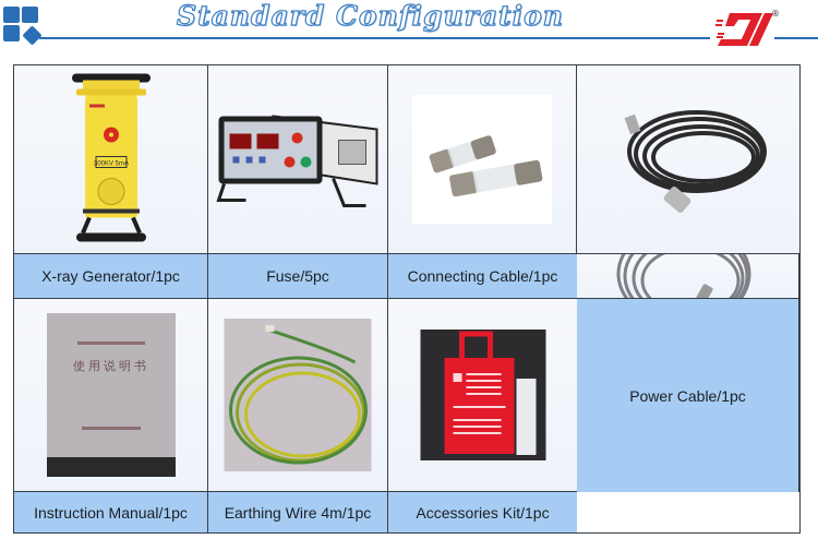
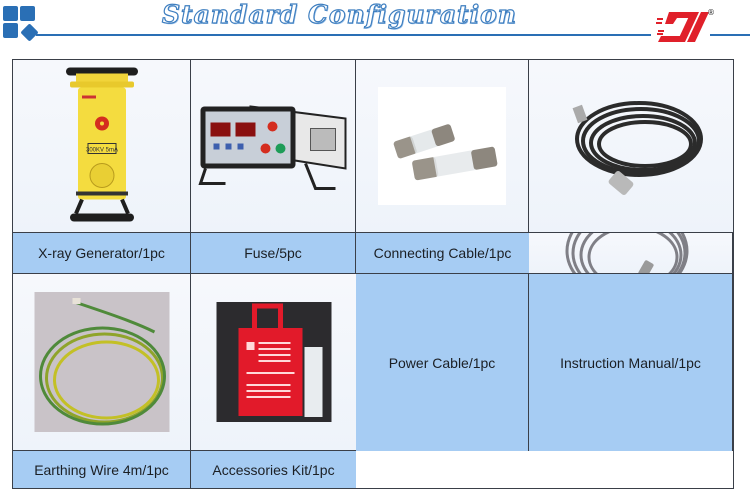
  Standard Configuration
  ®
  X-ray Generator/1pc
  Fuse/5pc
  Connecting Cable/1pc
- 使用说明书
  Power Cable/1pc
  Instruction Manual/1pc
  Earthing Wire 4m/1pc
  Accessories Kit/1pc
